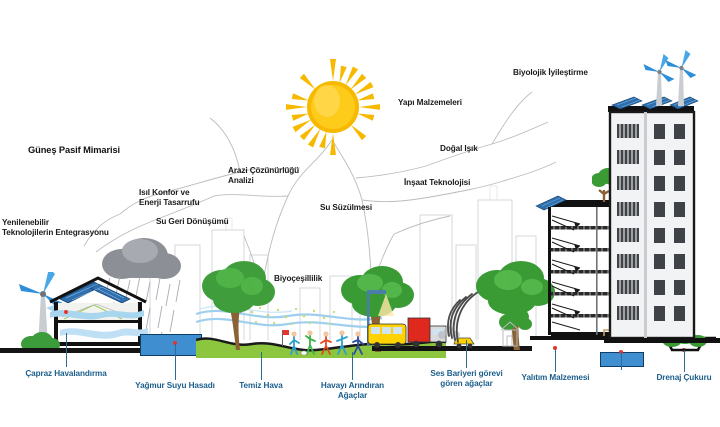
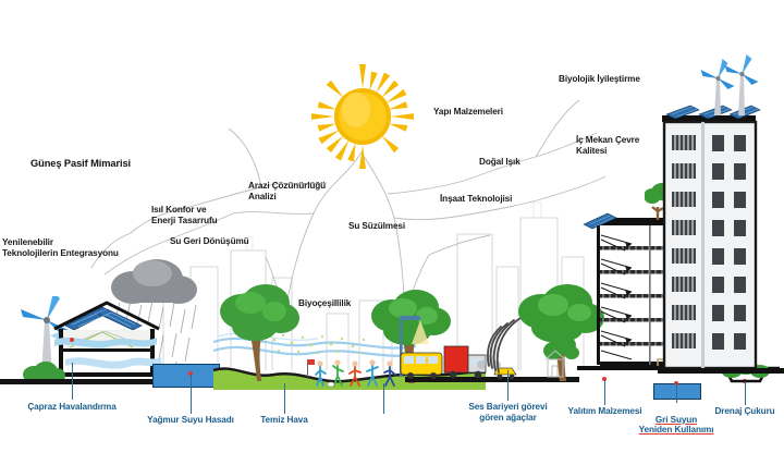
  Güneş Pasif Mimarisi
  Yenilenebilir
  Teknolojilerin Entegrasyonu
  Isıl Konfor ve
  Enerji Tasarrufu
  Su Geri Dönüşümü
  Arazi Çözünürlüğü
  Analizi
  Su Süzülmesi
  Yapı Malzemeleri
  Doğal Işık
  İnşaat Teknolojisi
  Biyolojik İyileştirme
+ İç Mekan Çevre
+ Kalitesi
  Biyoçeşillilik
  Çapraz Havalandırma
  Yağmur Suyu Hasadı
  Temiz Hava
- Havayı Arındıran
- Ağaçlar
  Ses Bariyeri görevi
  gören ağaçlar
  Yalıtım Malzemesi
+ Gri Suyun
+ Yeniden Kullanımı
  Drenaj Çukuru
